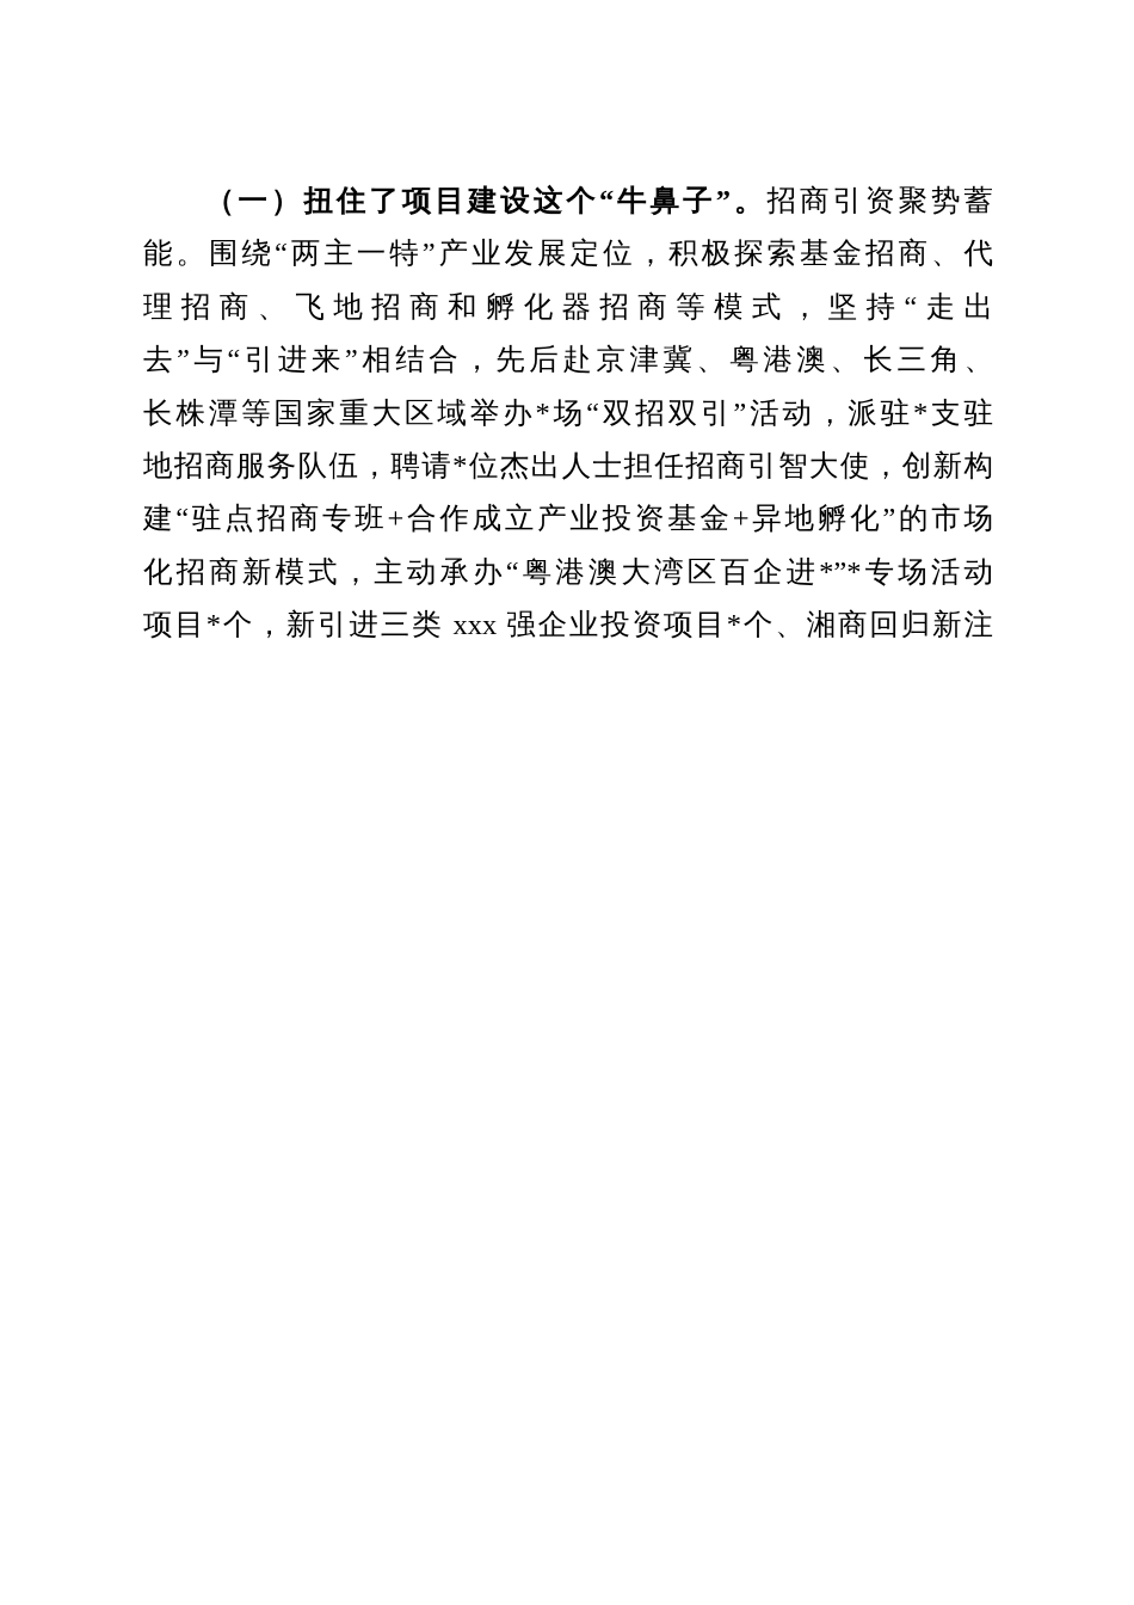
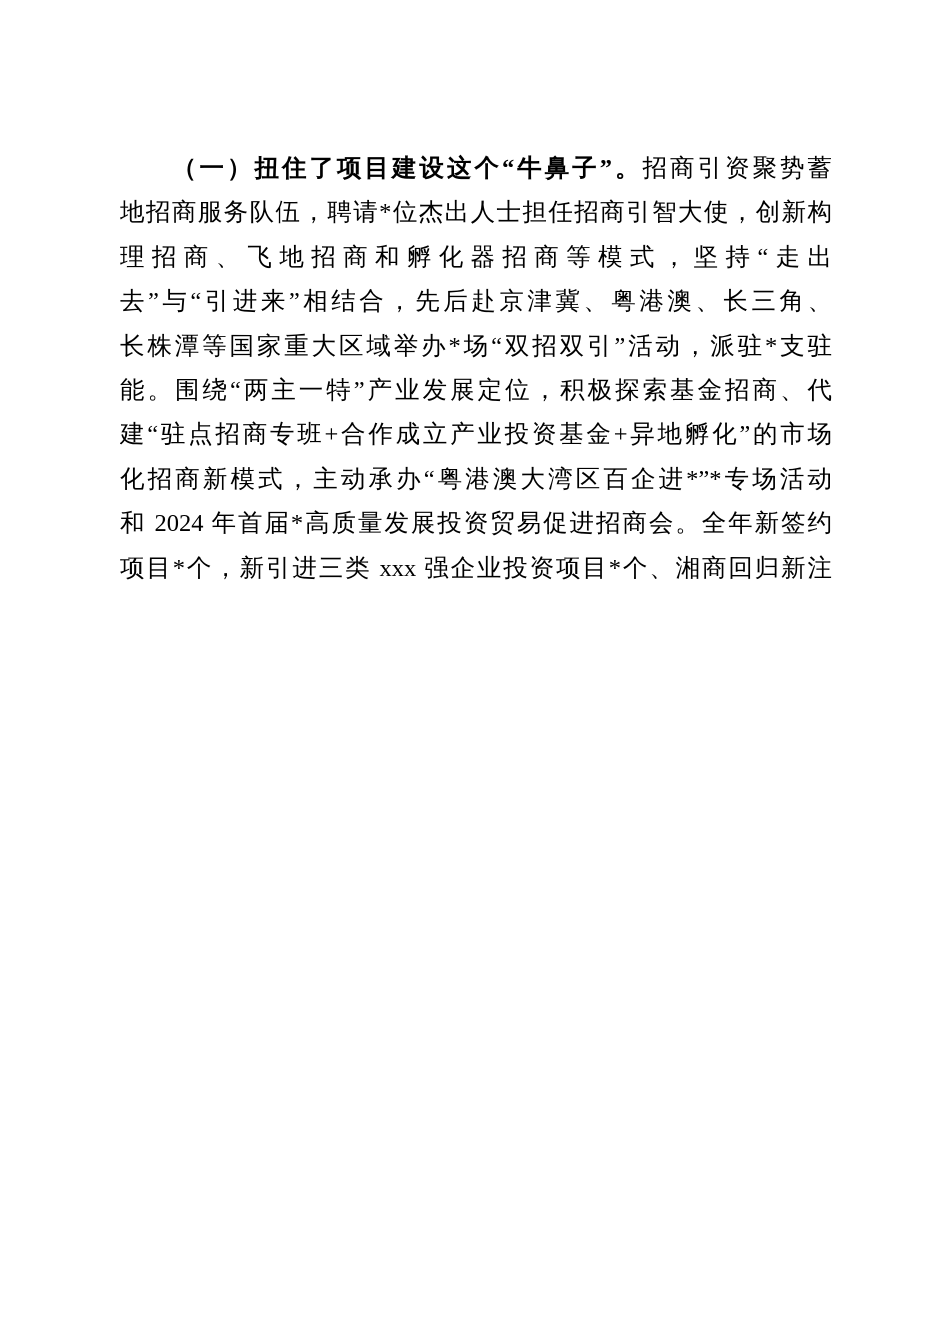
  （一）扭住了项目建设这个“牛鼻子”。招商引资聚势蓄
- 能。围绕“两主一特”产业发展定位，积极探索基金招商、代
+ 地招商服务队伍，聘请*位杰出人士担任招商引智大使，创新构
  理招商、飞地招商和孵化器招商等模式，坚持“走出
  去”与“引进来”相结合，先后赴京津冀、粤港澳、长三角、
  长株潭等国家重大区域举办*场“双招双引”活动，派驻*支驻
- 地招商服务队伍，聘请*位杰出人士担任招商引智大使，创新构
+ 能。围绕“两主一特”产业发展定位，积极探索基金招商、代
  建“驻点招商专班+合作成立产业投资基金+异地孵化”的市场
  化招商新模式，主动承办“粤港澳大湾区百企进*”*专场活动
+ 和 2024 年首届*高质量发展投资贸易促进招商会。全年新签约
  项目*个，新引进三类 xxx 强企业投资项目*个、湘商回归新注
